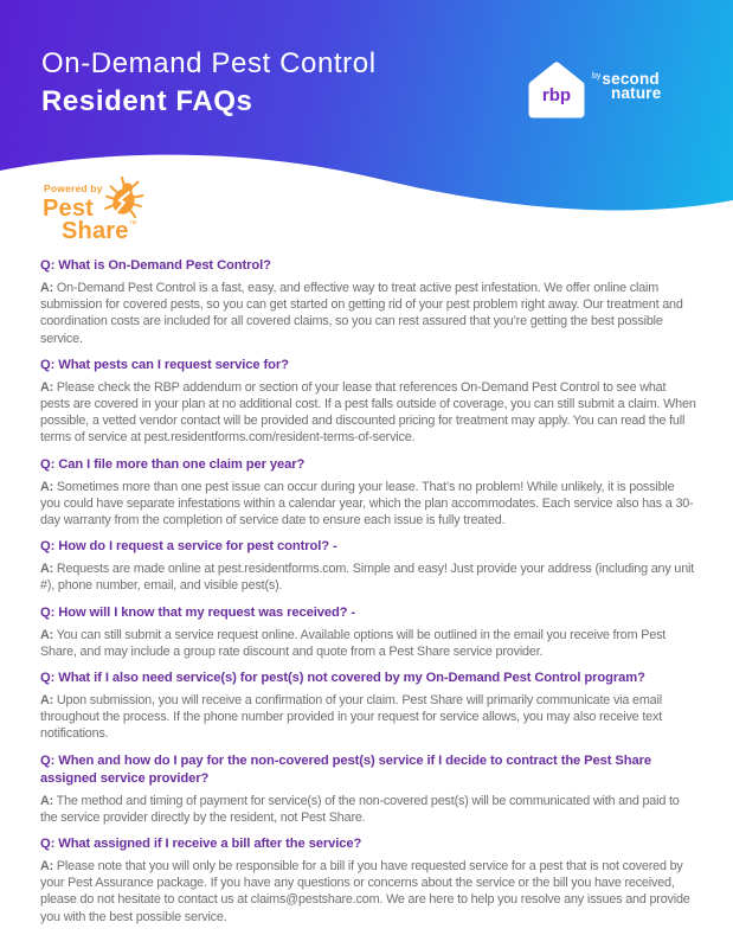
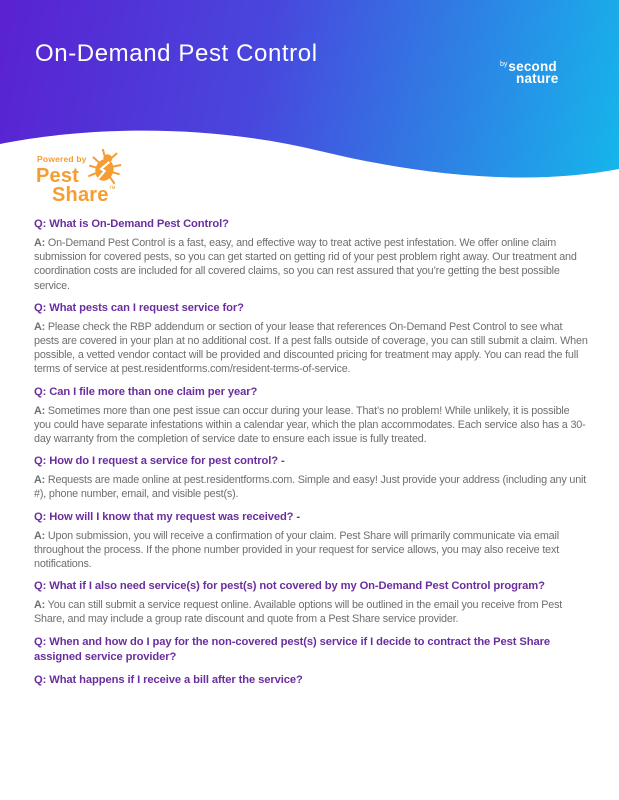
  On-Demand Pest Control
- Resident FAQs
- rbp
  second
  nature
  Powered by
  Pest
  Share
  Q: What is On-Demand Pest Control?
  A: On-Demand Pest Control is a fast, easy, and effective way to treat active pest infestation. We offer online claim submission for covered pests, so you can get started on getting rid of your pest problem right away. Our treatment and coordination costs are included for all covered claims, so you can rest assured that you’re getting the best possible service.
  Q: What pests can I request service for?
  A: Please check the RBP addendum or section of your lease that references On-Demand Pest Control to see what pests are covered in your plan at no additional cost. If a pest falls outside of coverage, you can still submit a claim. When possible, a vetted vendor contact will be provided and discounted pricing for treatment may apply. You can read the full terms of service at pest.residentforms.com/resident-terms-of-service.
  Q: Can I file more than one claim per year?
  A: Sometimes more than one pest issue can occur during your lease. That’s no problem! While unlikely, it is possible you could have separate infestations within a calendar year, which the plan accommodates. Each service also has a 30-day warranty from the completion of service date to ensure each issue is fully treated.
  Q: How do I request a service for pest control? -
  A: Requests are made online at pest.residentforms.com. Simple and easy! Just provide your address (including any unit #), phone number, email, and visible pest(s).
  Q: How will I know that my request was received? -
- A: You can still submit a service request online. Available options will be outlined in the email you receive from Pest Share, and may include a group rate discount and quote from a Pest Share service provider.
+ A: Upon submission, you will receive a confirmation of your claim. Pest Share will primarily communicate via email throughout the process. If the phone number provided in your request for service allows, you may also receive text notifications.
  Q: What if I also need service(s) for pest(s) not covered by my On-Demand Pest Control program?
- A: Upon submission, you will receive a confirmation of your claim. Pest Share will primarily communicate via email throughout the process. If the phone number provided in your request for service allows, you may also receive text notifications.
+ A: You can still submit a service request online. Available options will be outlined in the email you receive from Pest Share, and may include a group rate discount and quote from a Pest Share service provider.
  Q: When and how do I pay for the non-covered pest(s) service if I decide to contract the Pest Share assigned service provider?
- A: The method and timing of payment for service(s) of the non-covered pest(s) will be communicated with and paid to the service provider directly by the resident, not Pest Share.
- Q: What assigned if I receive a bill after the service?
+ Q: What happens if I receive a bill after the service?
- A: Please note that you will only be responsible for a bill if you have requested service for a pest that is not covered by your Pest Assurance package. If you have any questions or concerns about the service or the bill you have received, please do not hesitate to contact us at claims@pestshare.com. We are here to help you resolve any issues and provide you with the best possible service.
